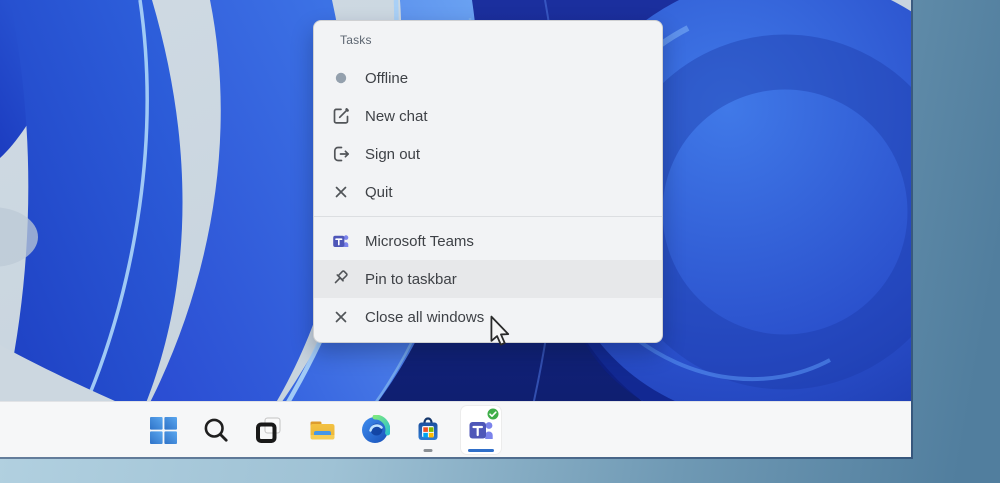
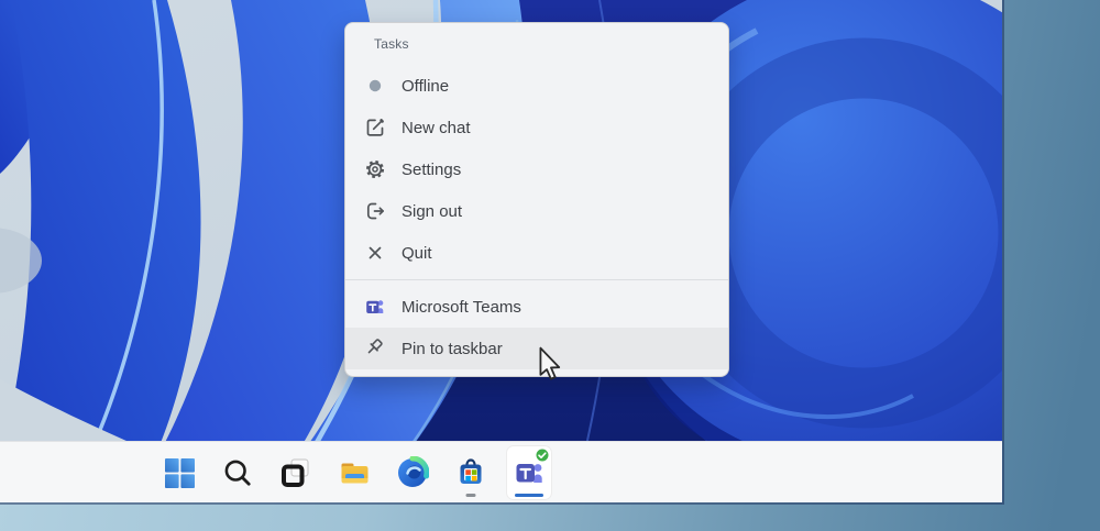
  Tasks
  Offline
  New chat
+ Settings
  Sign out
  Quit
  Microsoft Teams
  Pin to taskbar
- Close all windows
